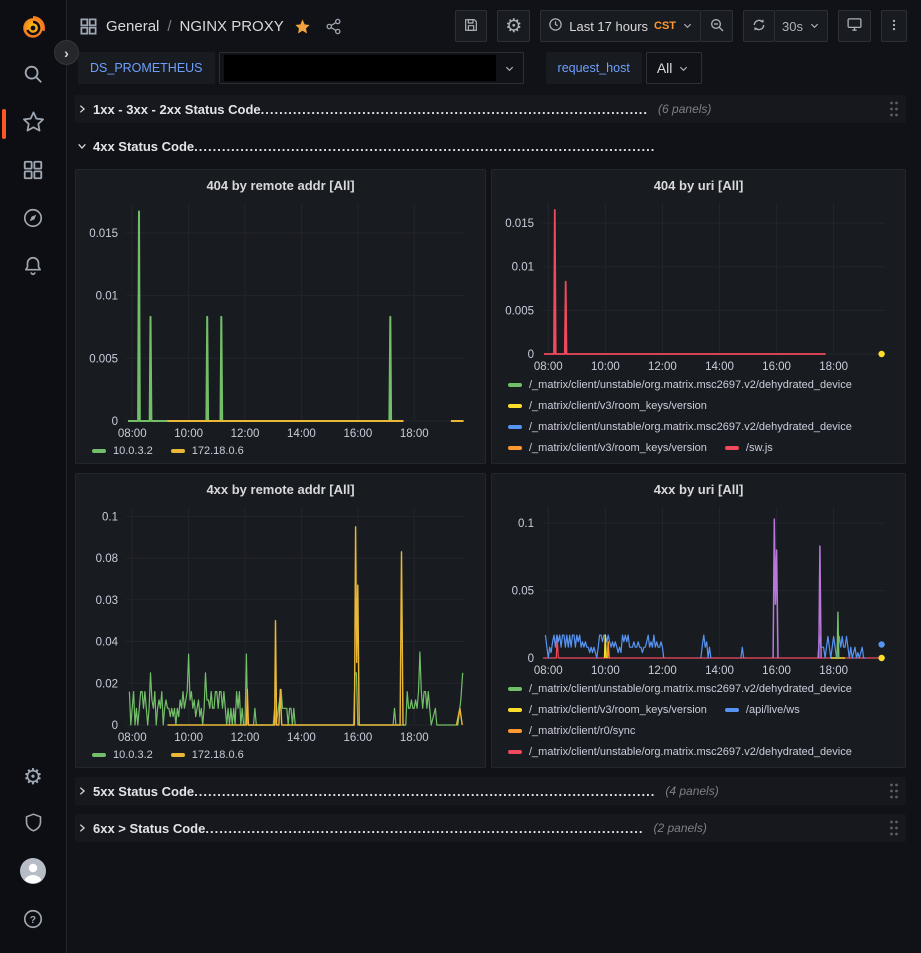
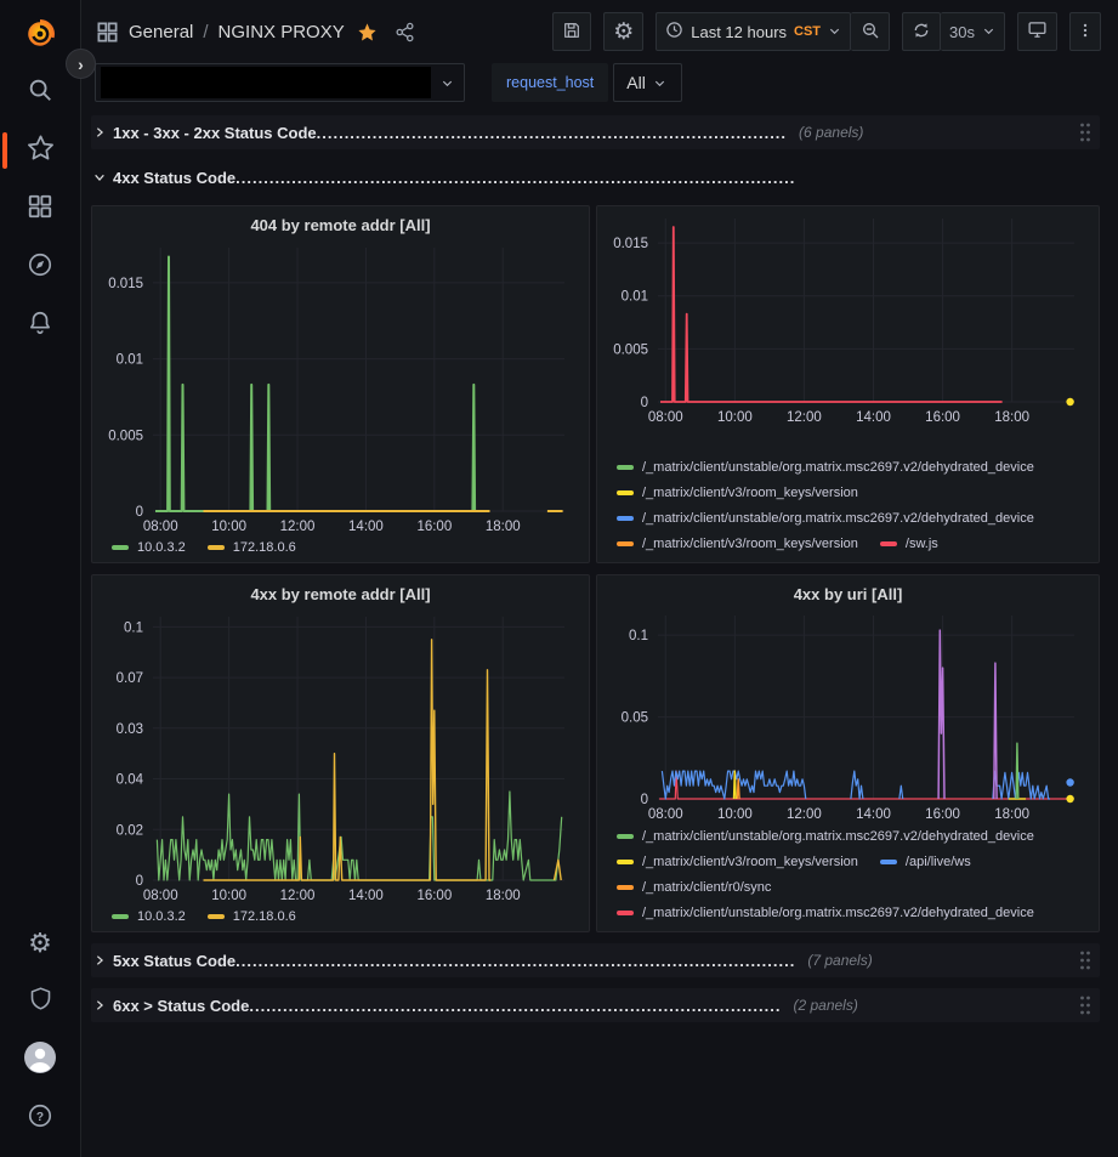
  ›
  ⚙
  ?
  General
  /
  NGINX PROXY
  ⚙
- Last 17 hours
+ Last 12 hours
  CST
  30s
- DS_PROMETHEUS
  request_host
  All
  1xx - 3xx - 2xx Status Code
  ....................................................................................
  (6 panels)
  4xx Status Code
  ....................................................................................................
  404 by remote addr [All]
  0
  0.005
  0.01
  0.015
  08:00
  10:00
  12:00
  14:00
  16:00
  18:00
  10.0.3.2
  172.18.0.6
- 404 by uri [All]
  0
  0.005
  0.01
  0.015
  08:00
  10:00
  12:00
  14:00
  16:00
  18:00
  /_matrix/client/unstable/org.matrix.msc2697.v2/dehydrated_device
  /_matrix/client/v3/room_keys/version
  /_matrix/client/unstable/org.matrix.msc2697.v2/dehydrated_device
  /_matrix/client/v3/room_keys/version
  /sw.js
  4xx by remote addr [All]
  0
  0.02
  0.04
  0.03
- 0.08
+ 0.07
  0.1
  08:00
  10:00
  12:00
  14:00
  16:00
  18:00
  10.0.3.2
  172.18.0.6
  4xx by uri [All]
  0
  0.05
  0.1
  08:00
  10:00
  12:00
  14:00
  16:00
  18:00
  /_matrix/client/unstable/org.matrix.msc2697.v2/dehydrated_device
  /_matrix/client/v3/room_keys/version
  /api/live/ws
  /_matrix/client/r0/sync
  /_matrix/client/unstable/org.matrix.msc2697.v2/dehydrated_device
  5xx Status Code
  ....................................................................................................
- (4 panels)
+ (7 panels)
  6xx > Status Code
  ...............................................................................................
  (2 panels)
